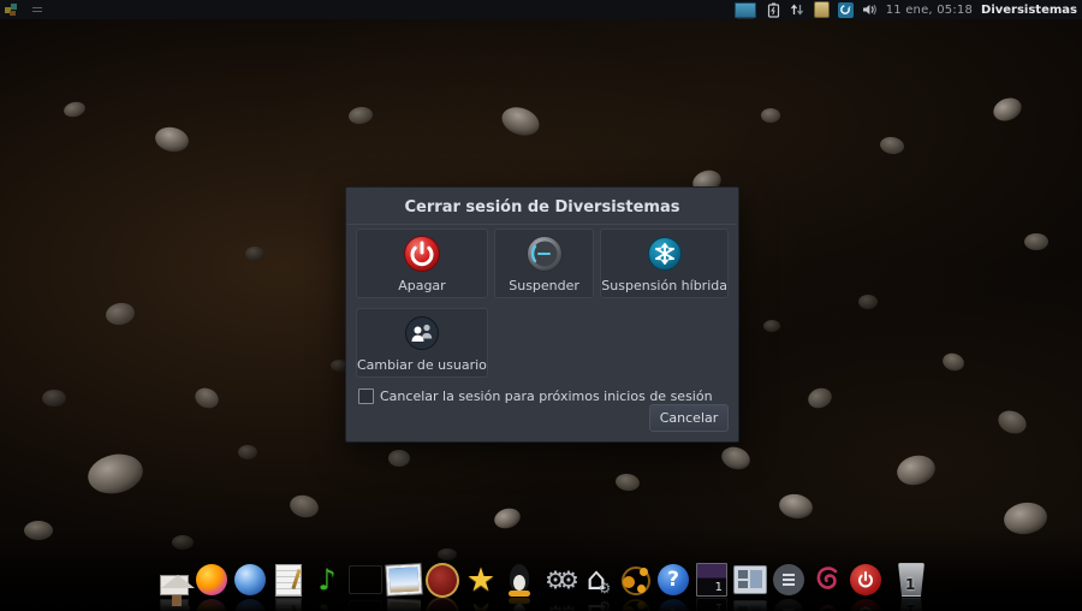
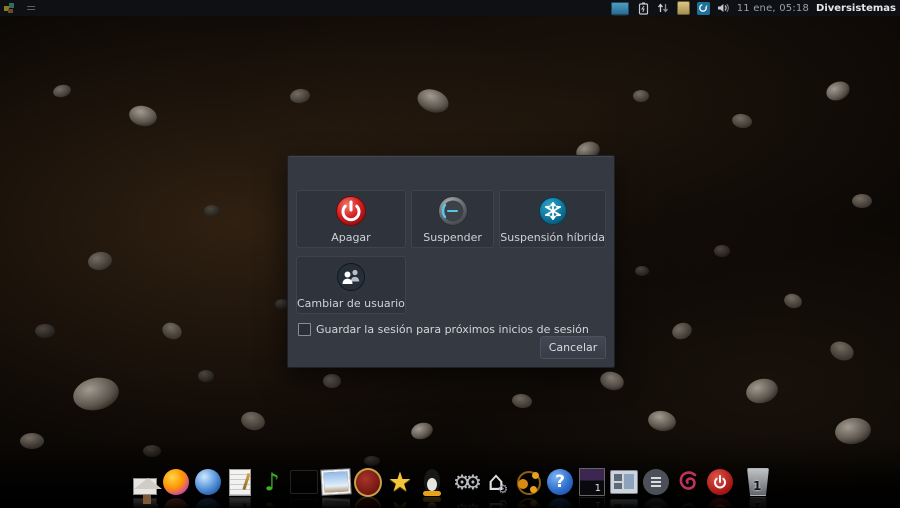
  11 ene, 05:18
  Diversistemas
- Cerrar sesión de Diversistemas
  Apagar
  Suspender
  Suspensión híbrida
  Cambiar de usuario
- Cancelar la sesión para próximos inicios de sesión
+ Guardar la sesión para próximos inicios de sesión
  Cancelar
  ♪
  ★
  ⚙⚙
  ⌂
  ⚙
  ?
  1
  1
